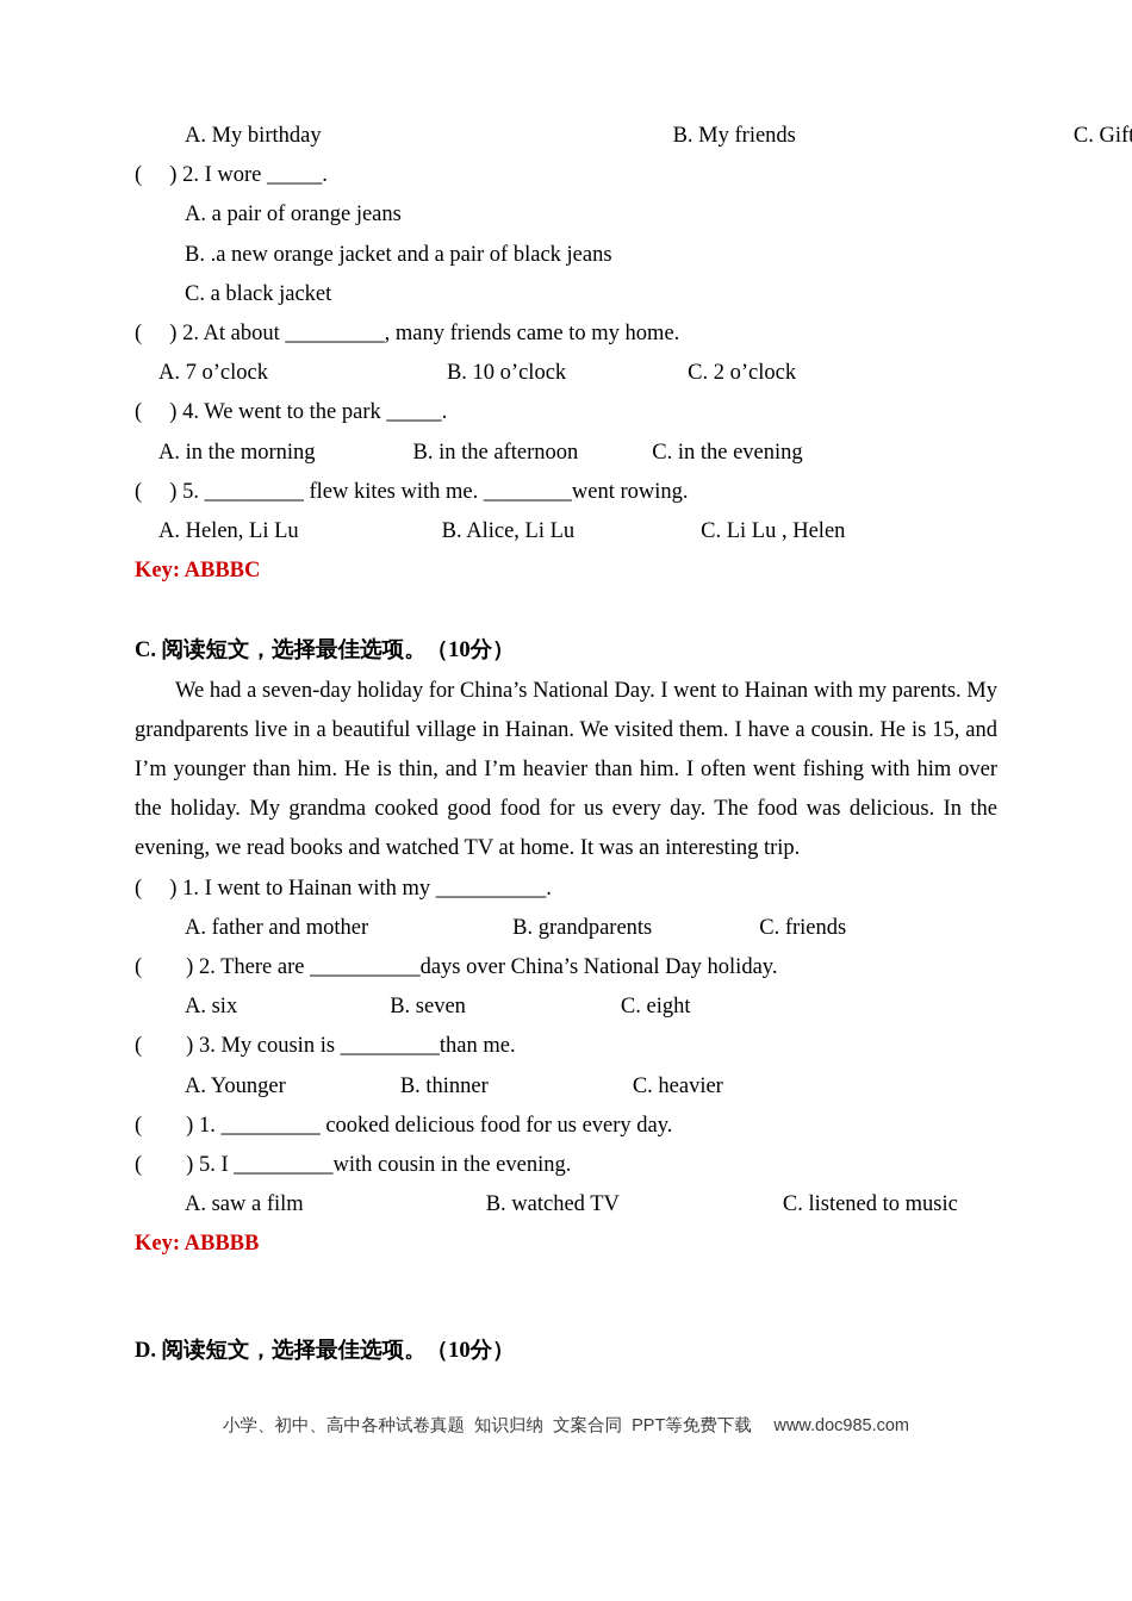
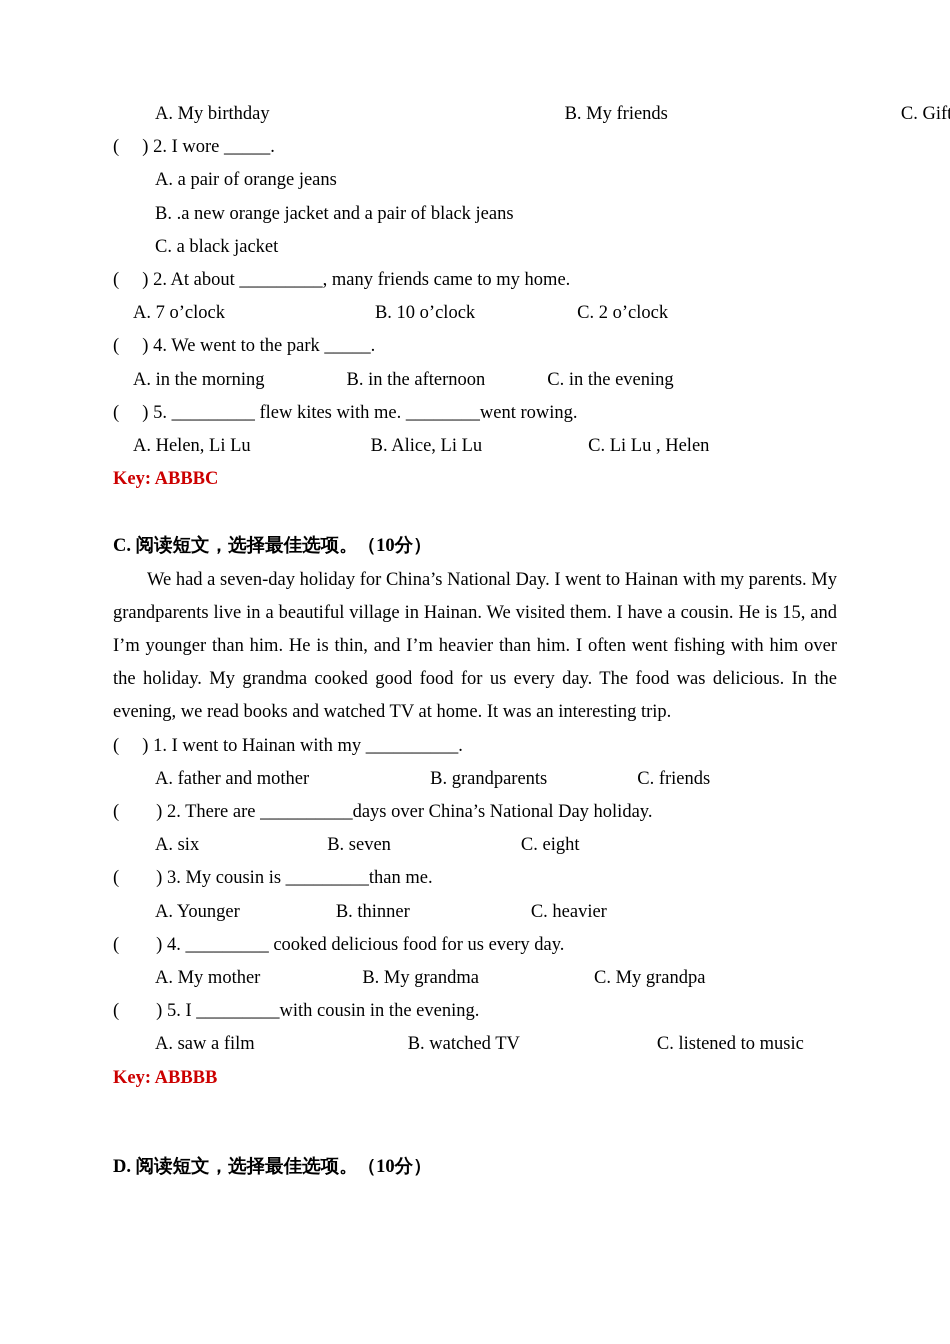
  A. My birthday
  B. My friends
  C. Gif
  ( ) 2. I wore _____.
  A. a pair of orange jeans
  B. .a new orange jacket and a pair of black jeans
  C. a black jacket
  ( ) 2. At about _________, many friends came to my home.
  A. 7 o’clock
  B. 10 o’clock
  C. 2 o’clock
  ( ) 4. We went to the park _____.
  A. in the morning
  B. in the afternoon
  C. in the evening
  ( ) 5. _________ flew kites with me. ________went rowing.
  A. Helen, Li Lu
  B. Alice, Li Lu
  C. Li Lu , Helen
  Key: ABBBC
  C. 阅读短文，选择最佳选项。（10分）
  We had a seven-day holiday for China’s National Day. I went to Hainan with my parents. My grandparents live in a beautiful village in Hainan. We visited them. I have a cousin. He is 15, and I’m younger than him. He is thin, and I’m heavier than him. I often went fishing with him over the holiday. My grandma cooked good food for us every day. The food was delicious. In the evening, we read books and watched TV at home. It was an interesting trip.
  ( ) 1. I went to Hainan with my __________.
  A. father and mother
  B. grandparents
  C. friends
  ( ) 2. There are __________days over China’s National Day holiday.
  A. six
  B. seven
  C. eight
  ( ) 3. My cousin is _________than me.
  A. Younger
  B. thinner
  C. heavier
- ( ) 1. _________ cooked delicious food for us every day.
+ ( ) 4. _________ cooked delicious food for us every day.
+ A. My mother
+ B. My grandma
+ C. My grandpa
  ( ) 5. I _________with cousin in the evening.
  A. saw a film
  B. watched TV
  C. listened to music
  Key: ABBBB
  D. 阅读短文，选择最佳选项。（10分）
- 小学、初中、高中各种试卷真题 知识归纳 文案合同 PPT等免费下载 www.doc985.com
